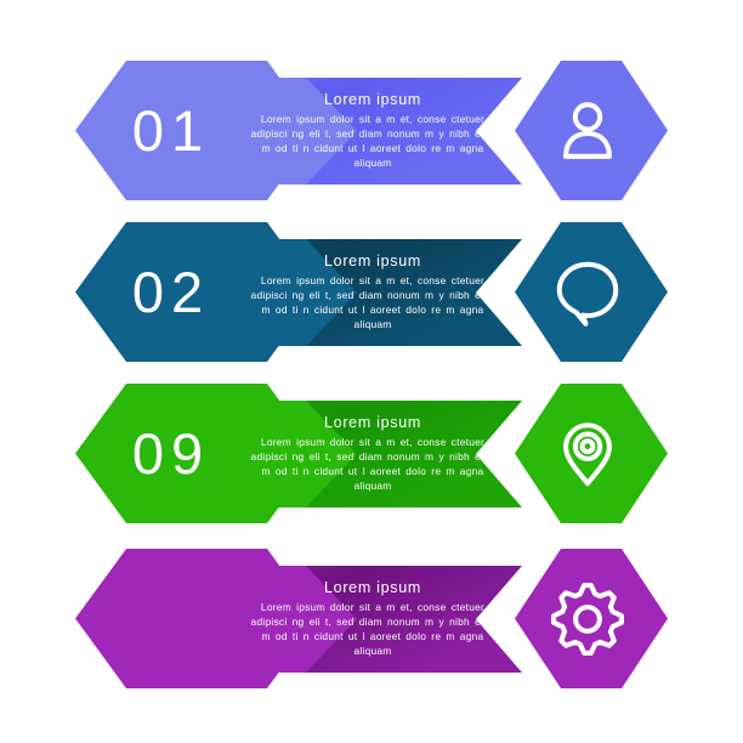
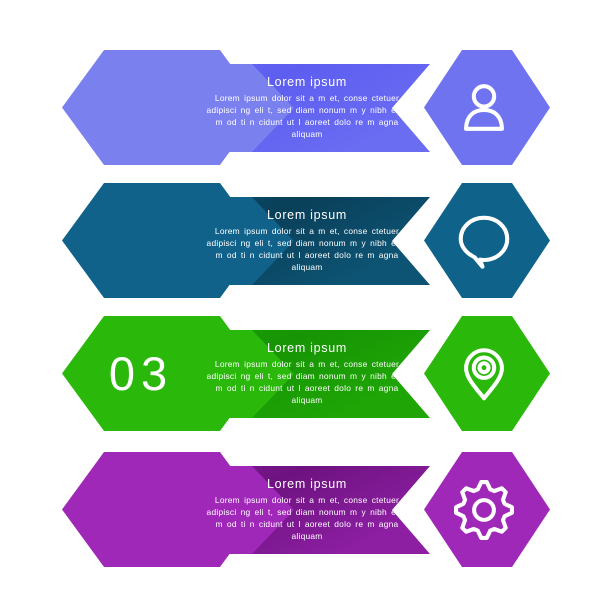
- 01
  Lorem ipsum
  Lorem ipsum dolor sit a m et, conse ctetuer adipisci ng eli t, sed diam nonum m y nibh euis m od ti n cidunt ut l aoreet dolo re m agna aliquam
- 02
  Lorem ipsum
  Lorem ipsum dolor sit a m et, conse ctetuer adipisci ng eli t, sed diam nonum m y nibh euis m od ti n cidunt ut l aoreet dolo re m agna aliquam
- 09
+ 03
  Lorem ipsum
  Lorem ipsum dolor sit a m et, conse ctetuer adipisci ng eli t, sed diam nonum m y nibh euis m od ti n cidunt ut l aoreet dolo re m agna aliquam
  Lorem ipsum
  Lorem ipsum dolor sit a m et, conse ctetuer adipisci ng eli t, sed diam nonum m y nibh euis m od ti n cidunt ut l aoreet dolo re m agna aliquam
